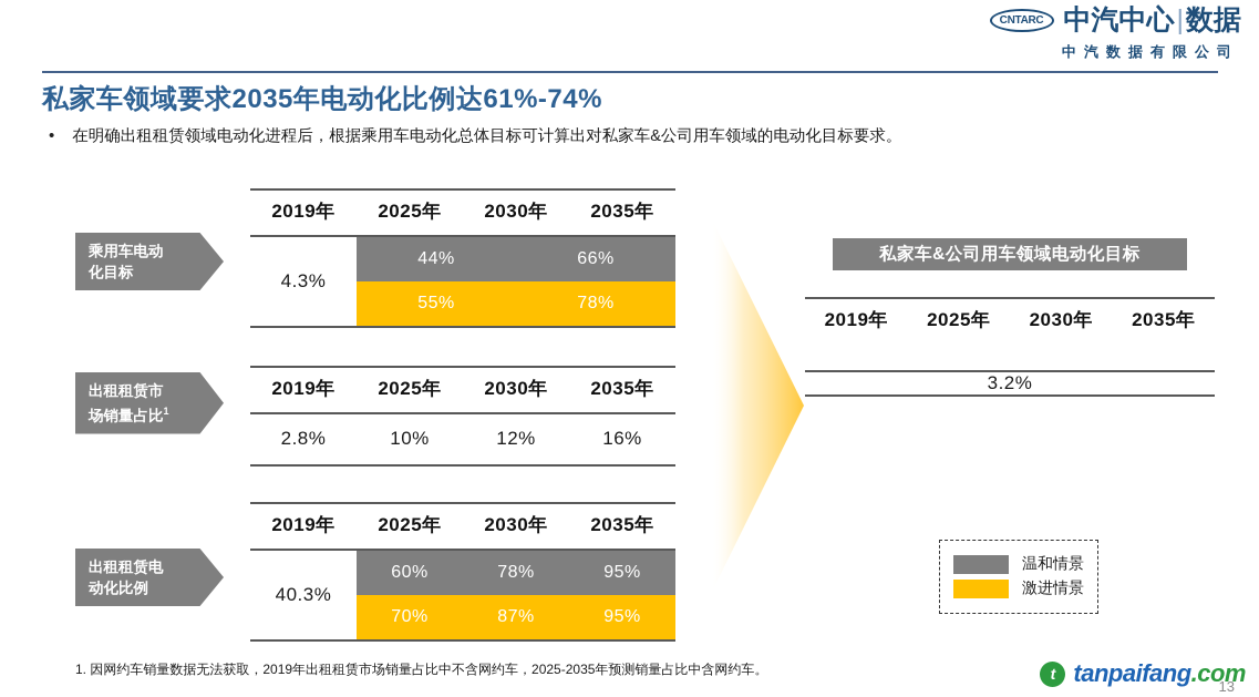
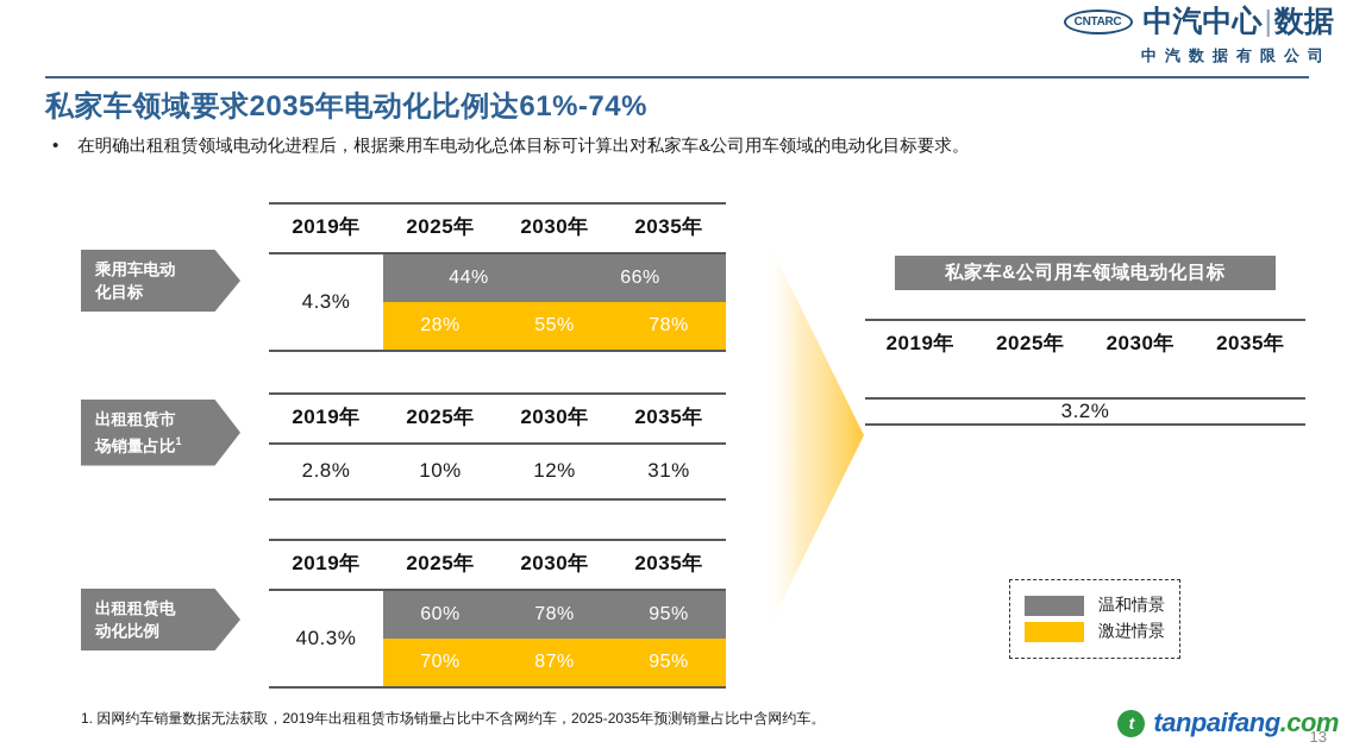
  CNTARC
  中汽中心|数据
  中汽数据有限公司
  私家车领域要求2035年电动化比例达61%-74%
  •
  在明确出租租赁领域电动化进程后，根据乘用车电动化总体目标可计算出对私家车&公司用车领域的电动化目标要求。
  乘用车电动
  化目标
  2019年
  2025年
  2030年
  2035年
  4.3%
  44%
  66%
+ 28%
  55%
  78%
  出租租赁市
  场销量占比1
  2019年
  2025年
  2030年
  2035年
  2.8%
  10%
  12%
- 16%
+ 31%
  出租租赁电
  动化比例
  2019年
  2025年
  2030年
  2035年
  40.3%
  60%
  78%
  95%
  70%
  87%
  95%
  私家车&公司用车领域电动化目标
  2019年
  2025年
  2030年
  2035年
  3.2%
  温和情景
  激进情景
  1. 因网约车销量数据无法获取，2019年出租租赁市场销量占比中不含网约车，2025-2035年预测销量占比中含网约车。
  13
  t
  tanpaifang.com
